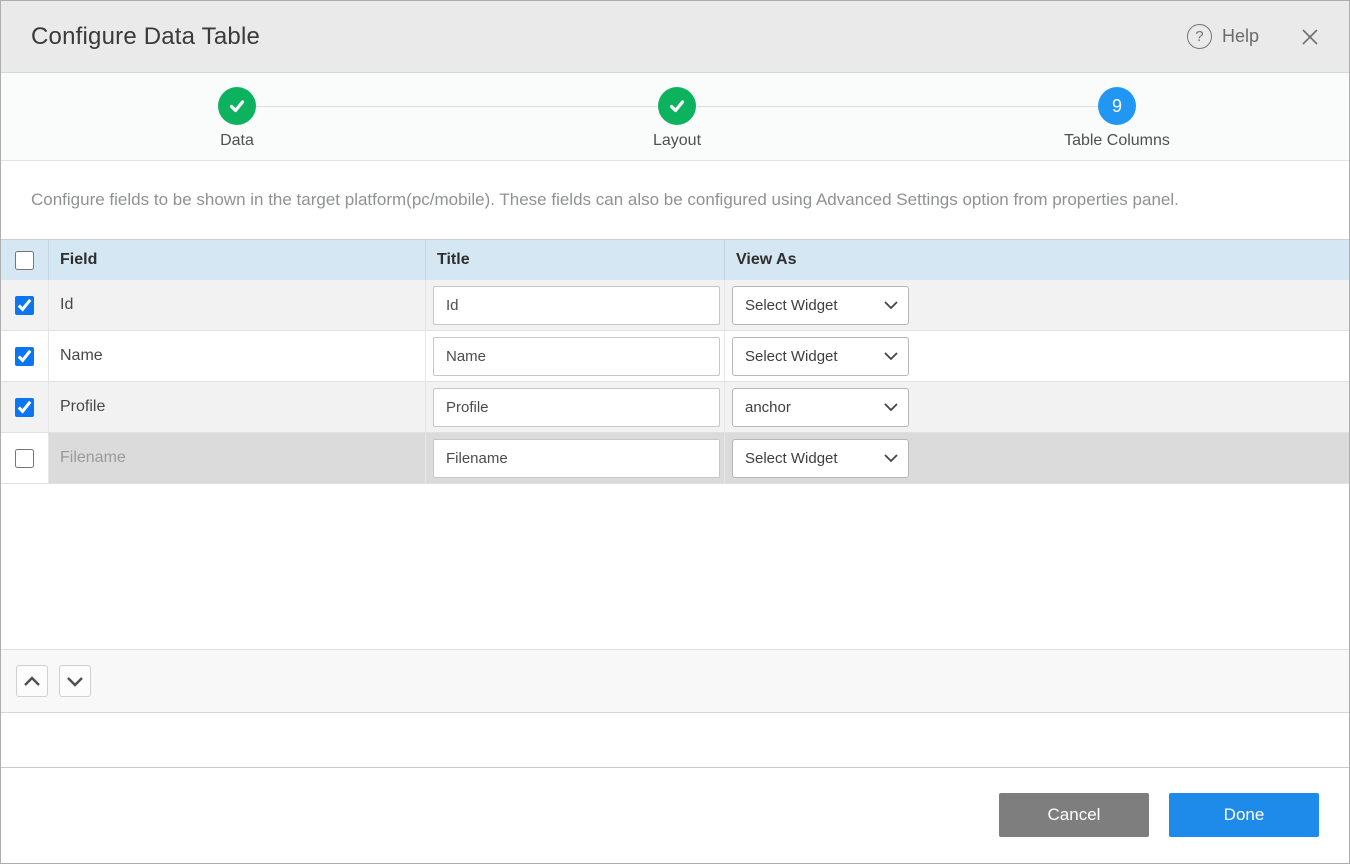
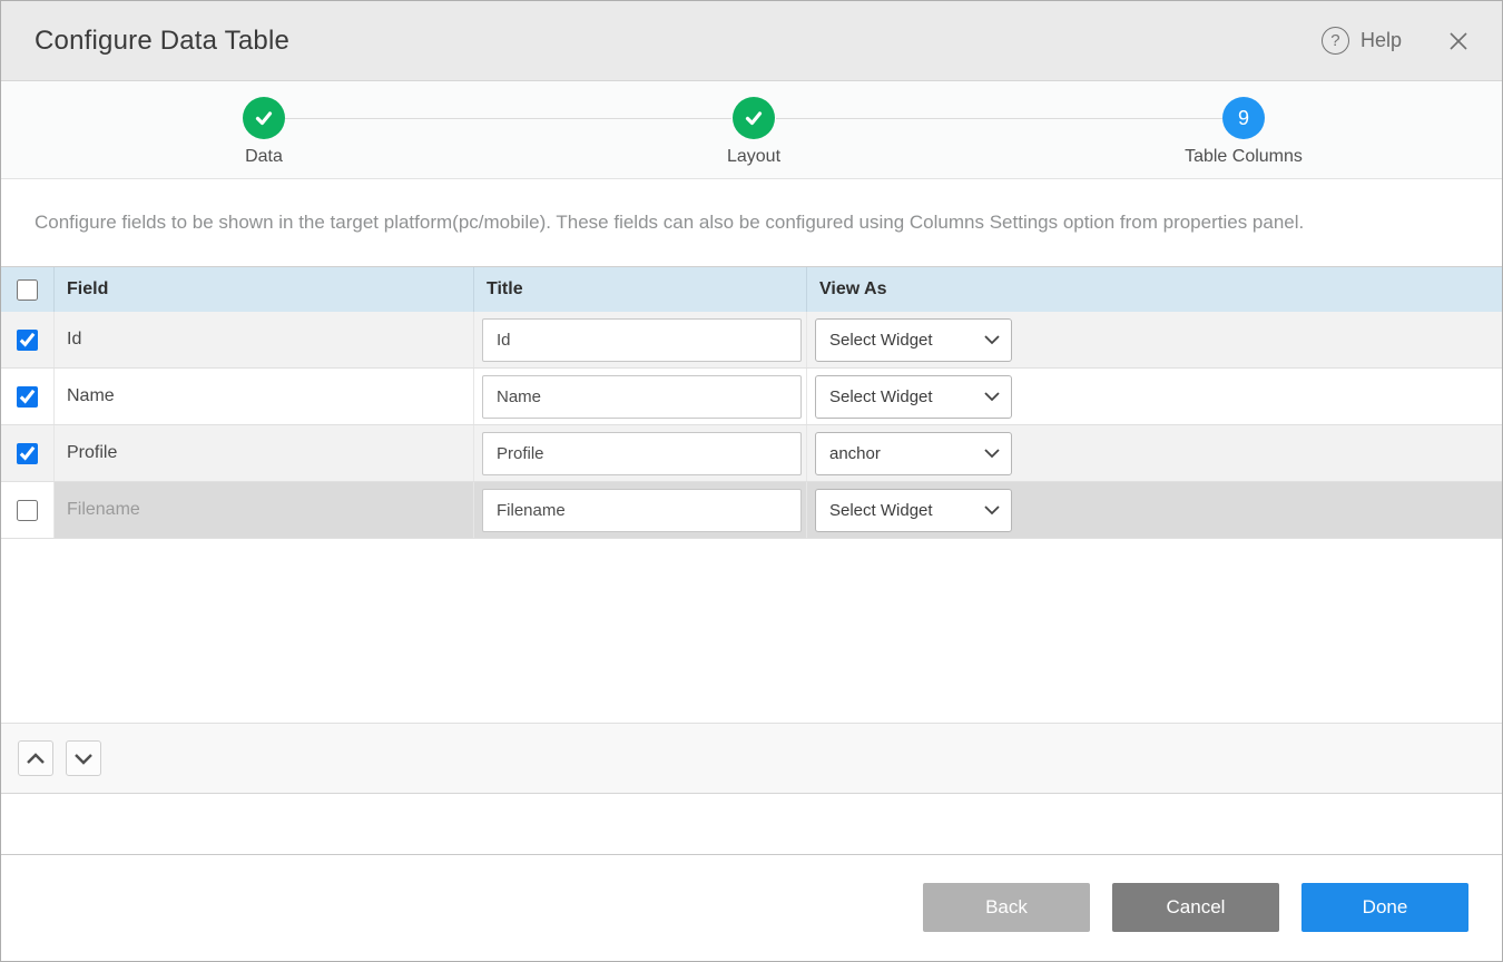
  Configure Data Table
  ?
  Help
  Data
  Layout
  9
  Table Columns
- Configure fields to be shown in the target platform(pc/mobile). These fields can also be configured using Advanced Settings option from properties panel.
+ Configure fields to be shown in the target platform(pc/mobile). These fields can also be configured using Columns Settings option from properties panel.
  Field
  Title
  View As
  Id
  Id
  Select Widget
  Name
  Name
  Select Widget
  Profile
  Profile
  anchor
  Filename
  Filename
  Select Widget
+ Back
  Cancel
  Done
